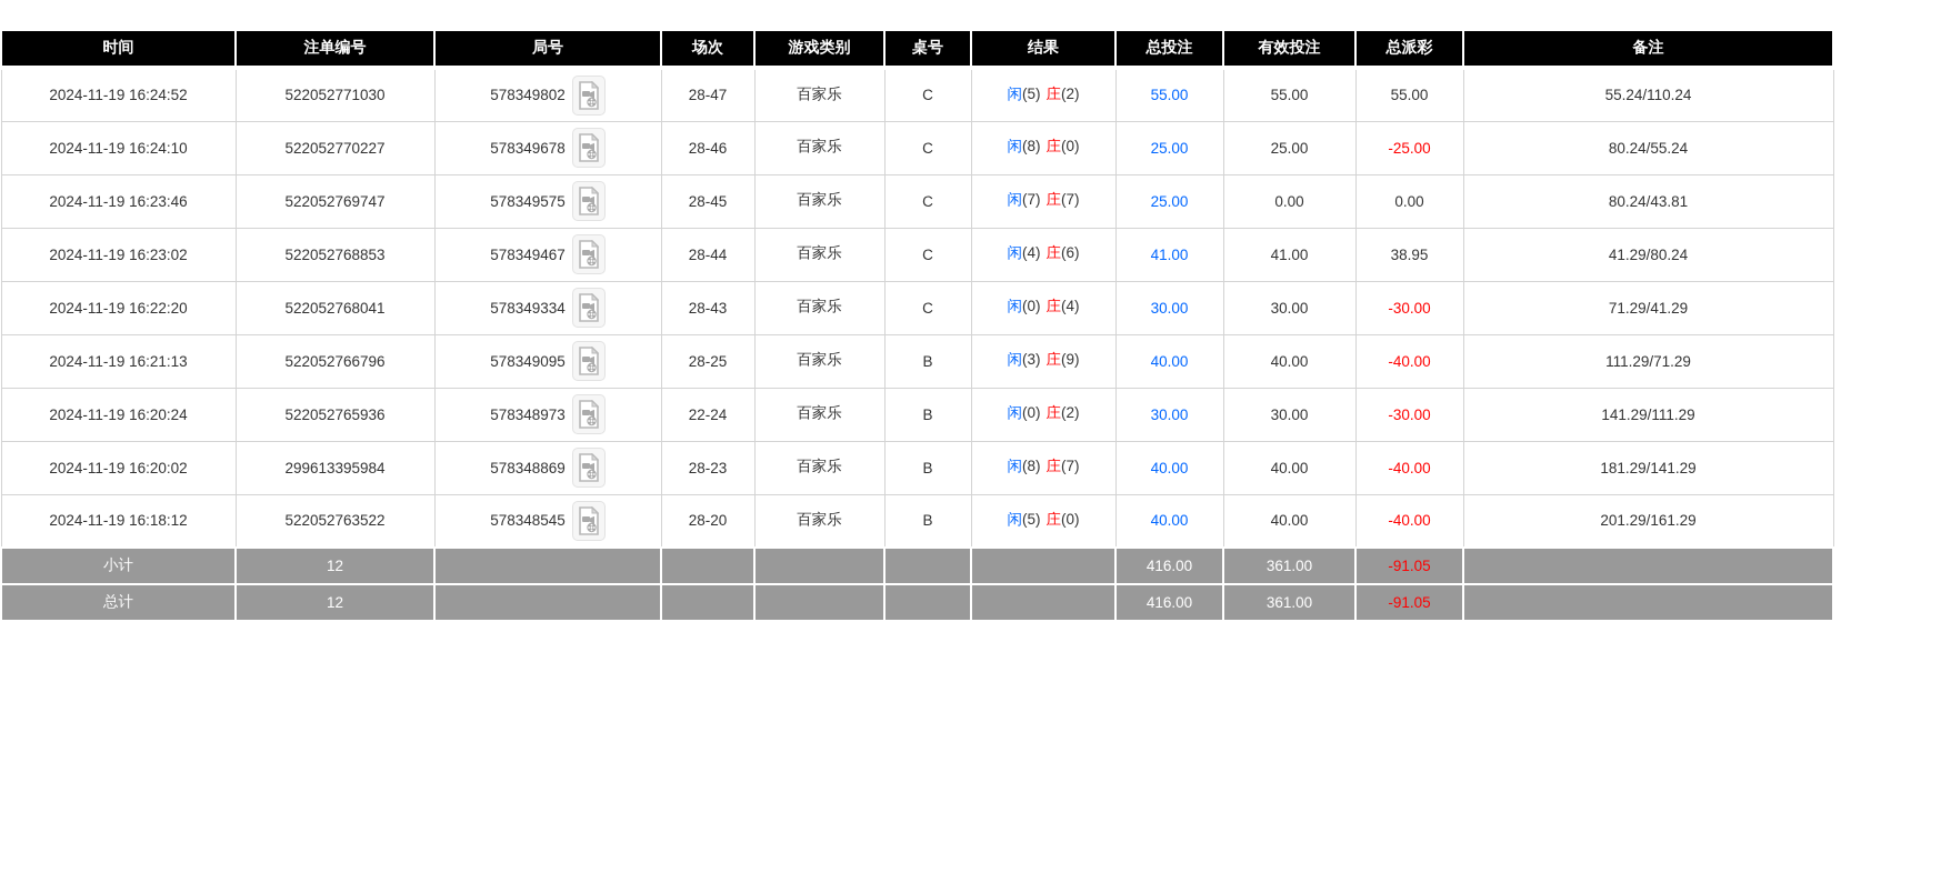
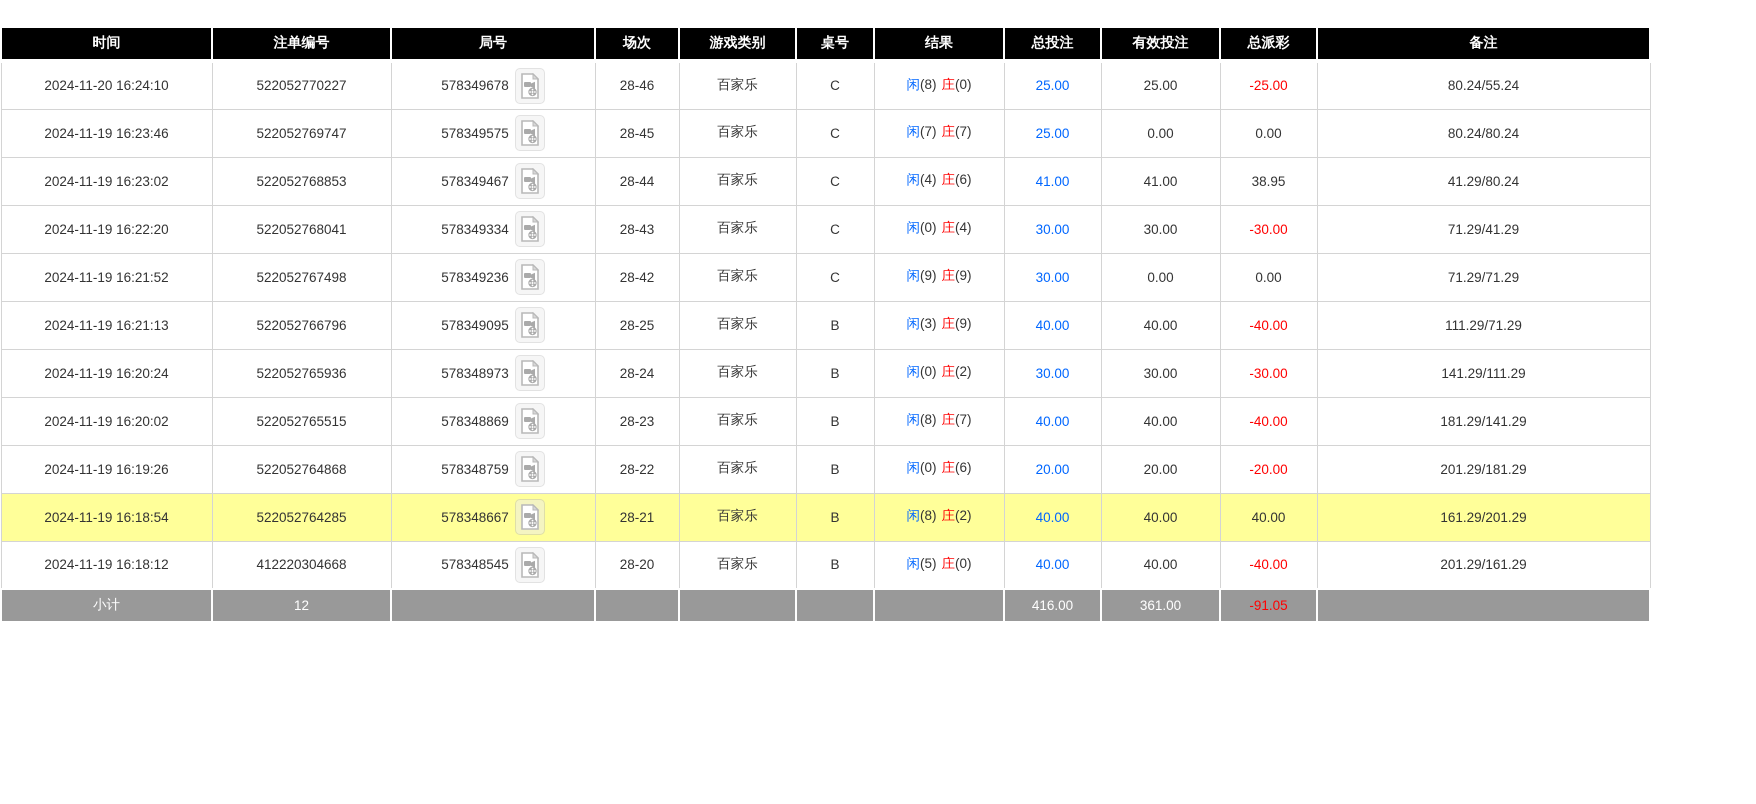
  时间	注单编号	局号	场次	游戏类别	桌号	结果	总投注	有效投注	总派彩	备注
- 2024-11-19 16:24:52	522052771030	578349802	28-47	百家乐	C	闲(5) 庄(2)	55.00	55.00	55.00	55.24/110.24
- 2024-11-19 16:24:10	522052770227	578349678	28-46	百家乐	C	闲(8) 庄(0)	25.00	25.00	-25.00	80.24/55.24
+ 2024-11-20 16:24:10	522052770227	578349678	28-46	百家乐	C	闲(8) 庄(0)	25.00	25.00	-25.00	80.24/55.24
- 2024-11-19 16:23:46	522052769747	578349575	28-45	百家乐	C	闲(7) 庄(7)	25.00	0.00	0.00	80.24/43.81
+ 2024-11-19 16:23:46	522052769747	578349575	28-45	百家乐	C	闲(7) 庄(7)	25.00	0.00	0.00	80.24/80.24
  2024-11-19 16:23:02	522052768853	578349467	28-44	百家乐	C	闲(4) 庄(6)	41.00	41.00	38.95	41.29/80.24
  2024-11-19 16:22:20	522052768041	578349334	28-43	百家乐	C	闲(0) 庄(4)	30.00	30.00	-30.00	71.29/41.29
+ 2024-11-19 16:21:52	522052767498	578349236	28-42	百家乐	C	闲(9) 庄(9)	30.00	0.00	0.00	71.29/71.29
  2024-11-19 16:21:13	522052766796	578349095	28-25	百家乐	B	闲(3) 庄(9)	40.00	40.00	-40.00	111.29/71.29
- 2024-11-19 16:20:24	522052765936	578348973	22-24	百家乐	B	闲(0) 庄(2)	30.00	30.00	-30.00	141.29/111.29
+ 2024-11-19 16:20:24	522052765936	578348973	28-24	百家乐	B	闲(0) 庄(2)	30.00	30.00	-30.00	141.29/111.29
- 2024-11-19 16:20:02	299613395984	578348869	28-23	百家乐	B	闲(8) 庄(7)	40.00	40.00	-40.00	181.29/141.29
+ 2024-11-19 16:20:02	522052765515	578348869	28-23	百家乐	B	闲(8) 庄(7)	40.00	40.00	-40.00	181.29/141.29
+ 2024-11-19 16:19:26	522052764868	578348759	28-22	百家乐	B	闲(0) 庄(6)	20.00	20.00	-20.00	201.29/181.29
+ 2024-11-19 16:18:54	522052764285	578348667	28-21	百家乐	B	闲(8) 庄(2)	40.00	40.00	40.00	161.29/201.29
- 2024-11-19 16:18:12	522052763522	578348545	28-20	百家乐	B	闲(5) 庄(0)	40.00	40.00	-40.00	201.29/161.29
+ 2024-11-19 16:18:12	412220304668	578348545	28-20	百家乐	B	闲(5) 庄(0)	40.00	40.00	-40.00	201.29/161.29
  小计	12						416.00	361.00	-91.05
- 总计	12						416.00	361.00	-91.05
